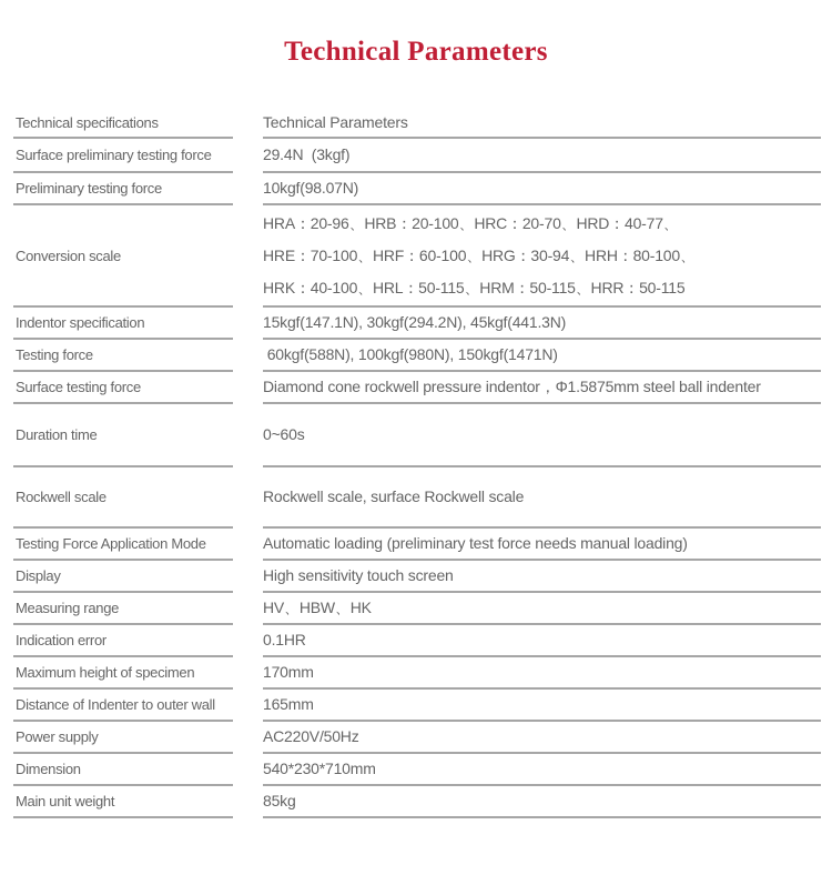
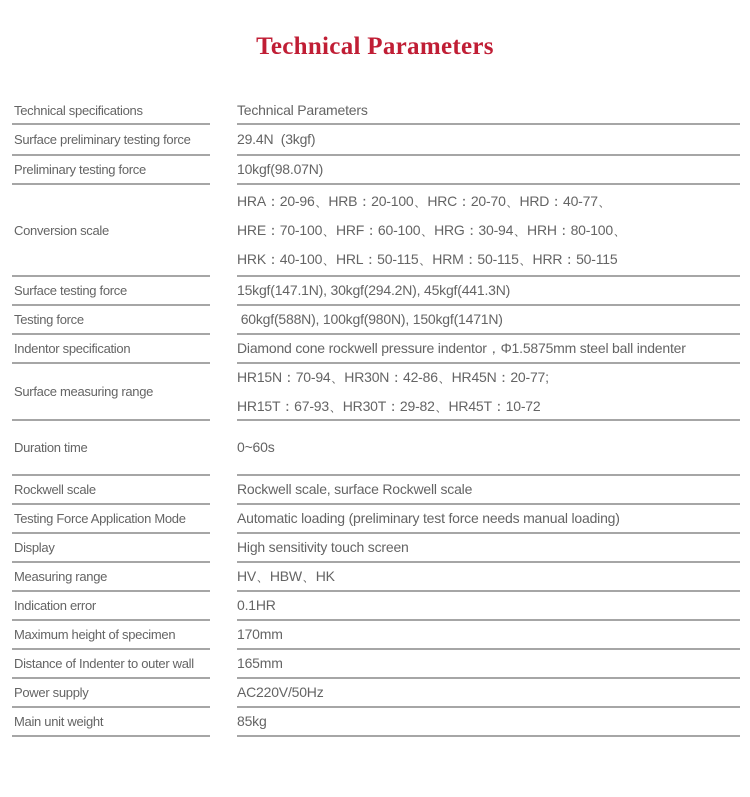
  Technical Parameters
  Technical specifications
  Technical Parameters
  Surface preliminary testing force
  29.4N (3kgf)
  Preliminary testing force
  10kgf(98.07N)
  Conversion scale
  HRA：20-96、HRB：20-100、HRC：20-70、HRD：40-77、
  HRE：70-100、HRF：60-100、HRG：30-94、HRH：80-100、
  HRK：40-100、HRL：50-115、HRM：50-115、HRR：50-115
- Indentor specification
+ Surface testing force
  15kgf(147.1N), 30kgf(294.2N), 45kgf(441.3N)
  Testing force
  60kgf(588N), 100kgf(980N), 150kgf(1471N)
- Surface testing force
+ Indentor specification
  Diamond cone rockwell pressure indentor，Φ1.5875mm steel ball indenter
+ Surface measuring range
+ HR15N：70-94、HR30N：42-86、HR45N：20-77;
+ HR15T：67-93、HR30T：29-82、HR45T：10-72
  Duration time
  0~60s
  Rockwell scale
  Rockwell scale, surface Rockwell scale
  Testing Force Application Mode
  Automatic loading (preliminary test force needs manual loading)
  Display
  High sensitivity touch screen
  Measuring range
  HV、HBW、HK
  Indication error
  0.1HR
  Maximum height of specimen
  170mm
  Distance of Indenter to outer wall
  165mm
  Power supply
  AC220V/50Hz
- Dimension
- 540*230*710mm
  Main unit weight
  85kg
